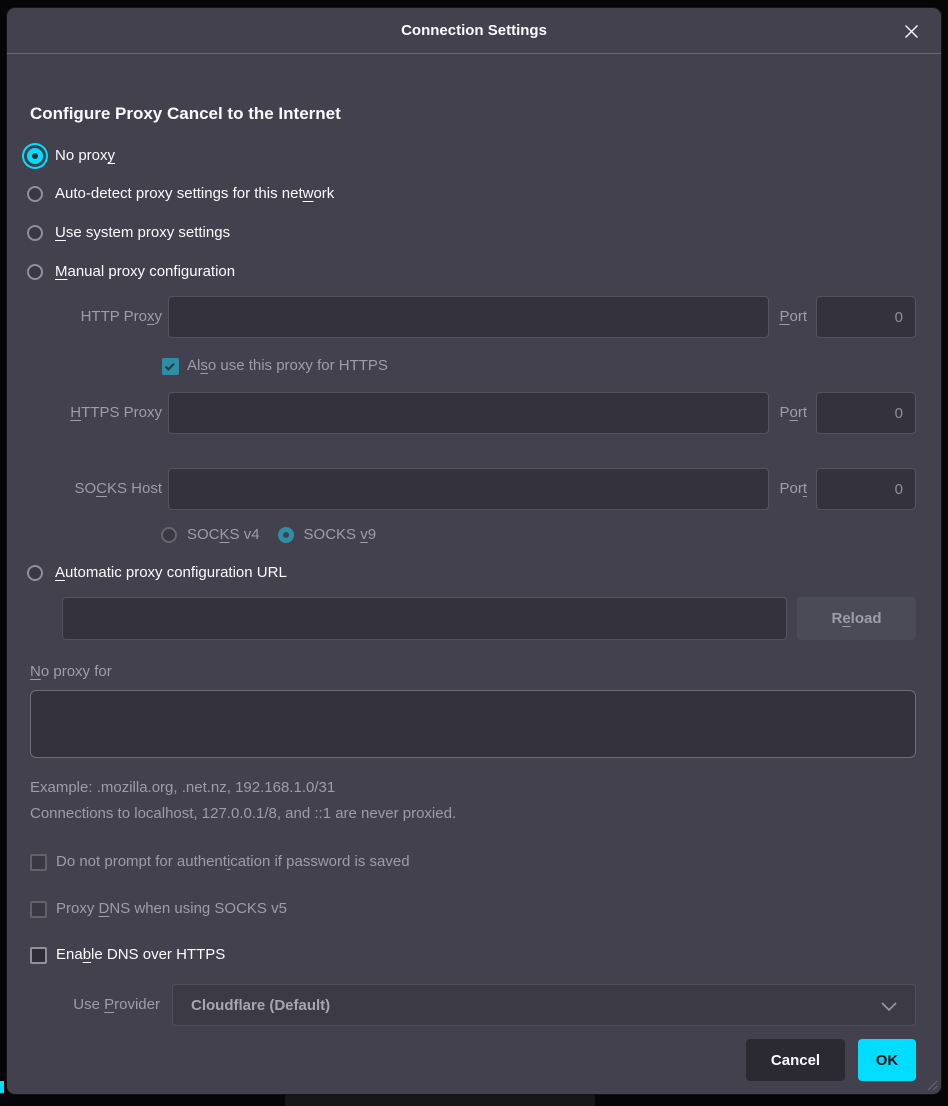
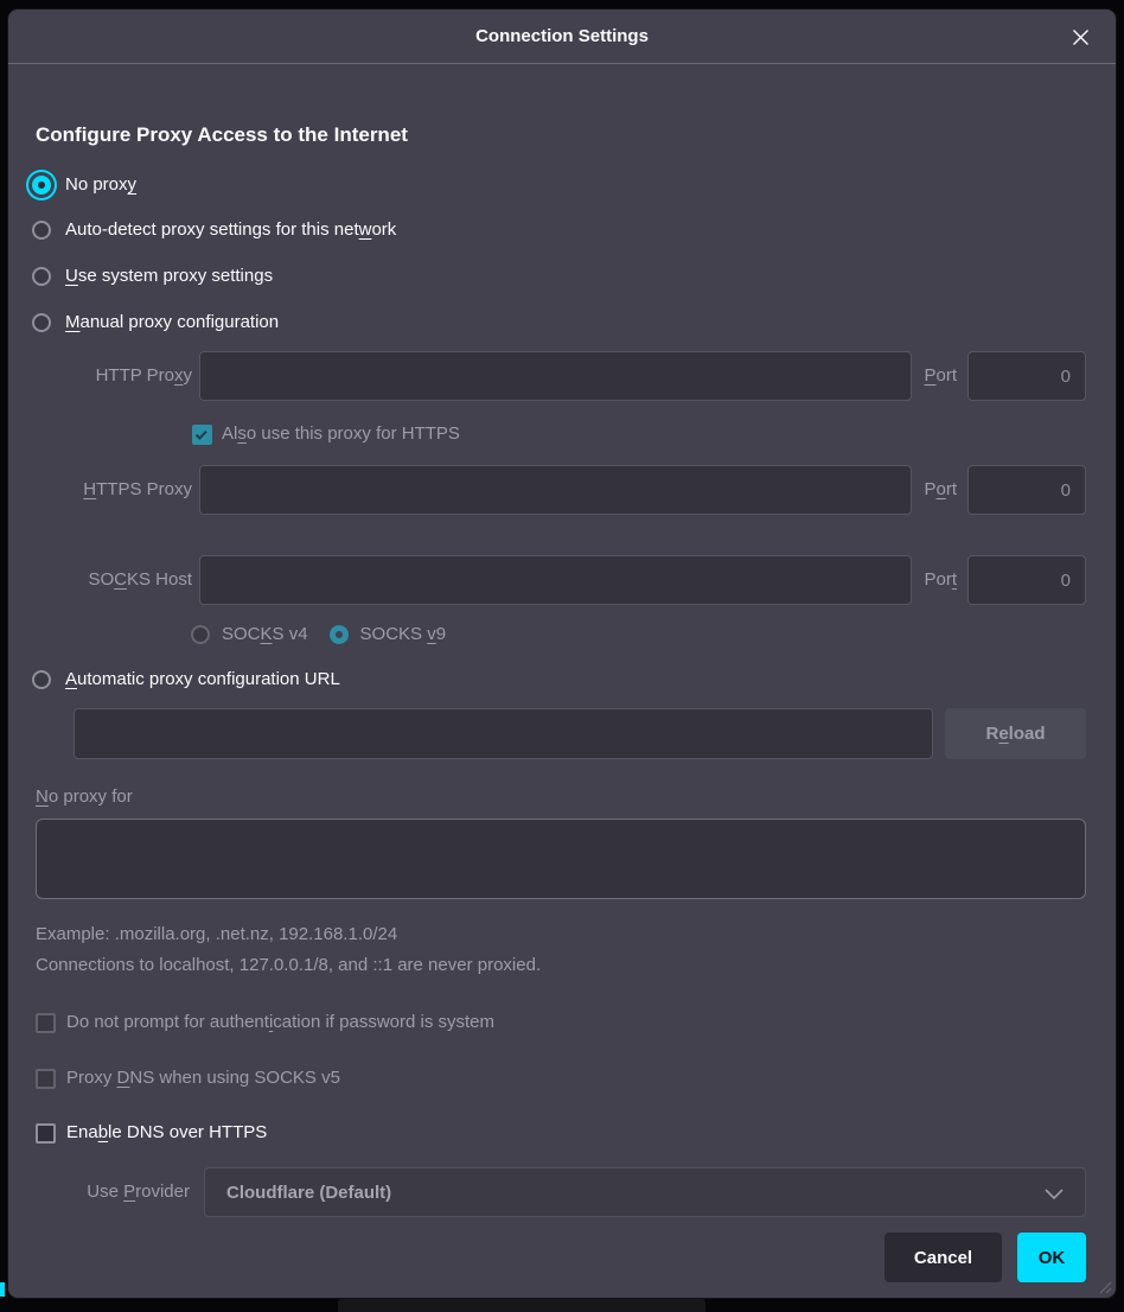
  Connection Settings
- Configure Proxy Cancel to the Internet
+ Configure Proxy Access to the Internet
  No proxy
  Auto-detect proxy settings for this network
  Use system proxy settings
  Manual proxy configuration
  HTTP Proxy
  Port
  0
  Also use this proxy for HTTPS
  HTTPS Proxy
  Port
  0
  SOCKS Host
  Port
  0
  SOCKS v4
  SOCKS v9
  Automatic proxy configuration URL
  Reload
  No proxy for
- Example: .mozilla.org, .net.nz, 192.168.1.0/31
+ Example: .mozilla.org, .net.nz, 192.168.1.0/24
  Connections to localhost, 127.0.0.1/8, and ::1 are never proxied.
- Do not prompt for authentication if password is saved
+ Do not prompt for authentication if password is system
  Proxy DNS when using SOCKS v5
  Enable DNS over HTTPS
  Use Provider
  Cloudflare (Default)
  Cancel
  OK
